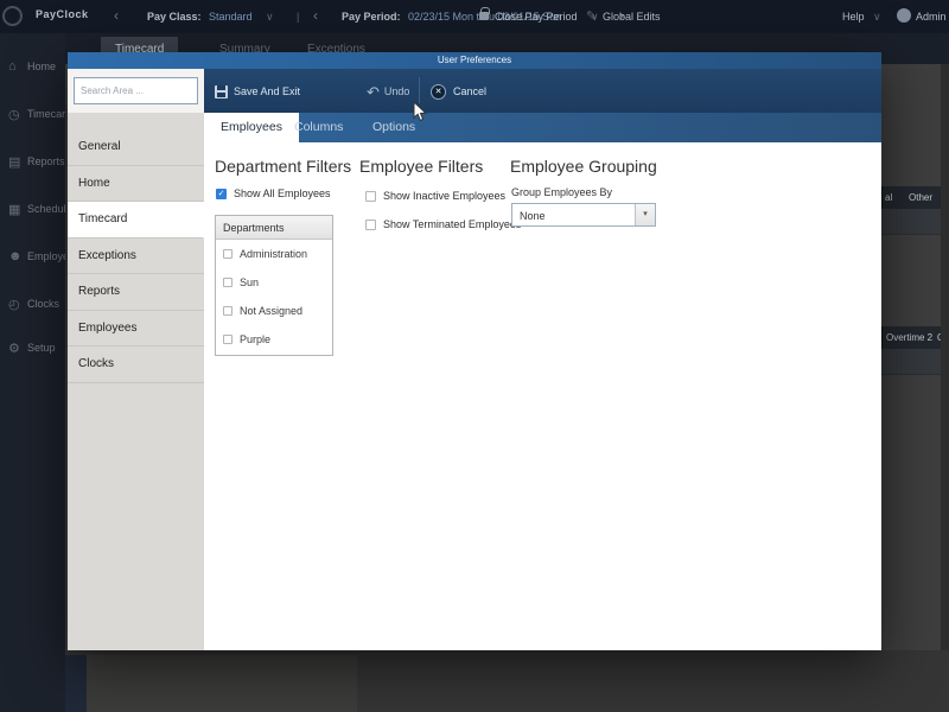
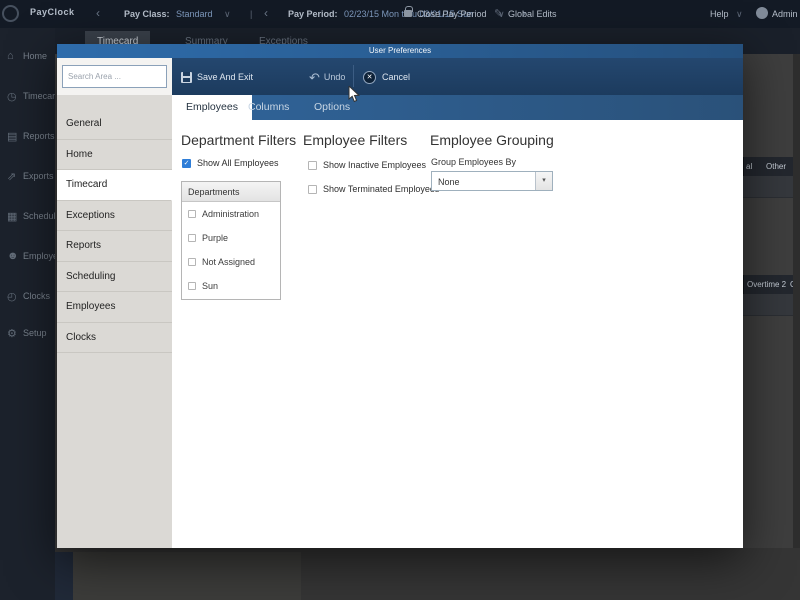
  PayClock
  ‹
  Pay Class:
  Standard
  ∨
  |
  ‹
  Pay Period:
  02/23/15 Mon tu 03/01/15 Sun
  ∨
  ›
  Close Pay Period
  ✎
  Global Edits
  Help
  ∨
  Admin
  ⌂
  Home
  ◷
  Timecar
  ▤
  Reports
+ ⇗
+ Exports
  ▦
  Schedul
  ☻
  ◴
  Clocks
  ⚙
  Setup
  Timecard
  Summary
  Exceptions
  al
  Other
  Overtime 2
  User Preferences
  Search Area ...
  General
  Home
  Timecard
  Exceptions
  Reports
+ Scheduling
  Employees
  Clocks
  Save And Exit
  ↶
  Undo
  Cancel
  Employees
  Columns
  Options
  Department Filters
  Show All Employees
  Departments
  Administration
- Sun
+ Purple
  Not Assigned
- Purple
+ Sun
  Employee Filters
  Show Inactive Employees
  Show Terminated Employe
  Employee Grouping
  Group Employees By
  None
